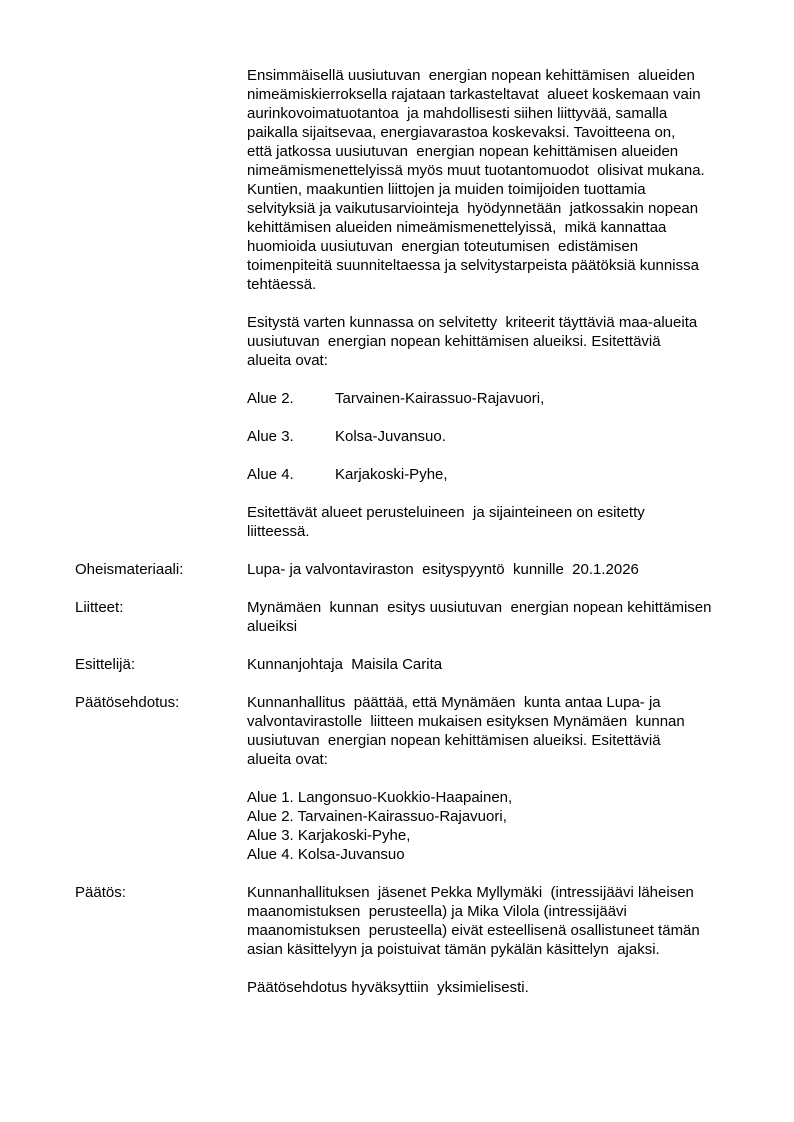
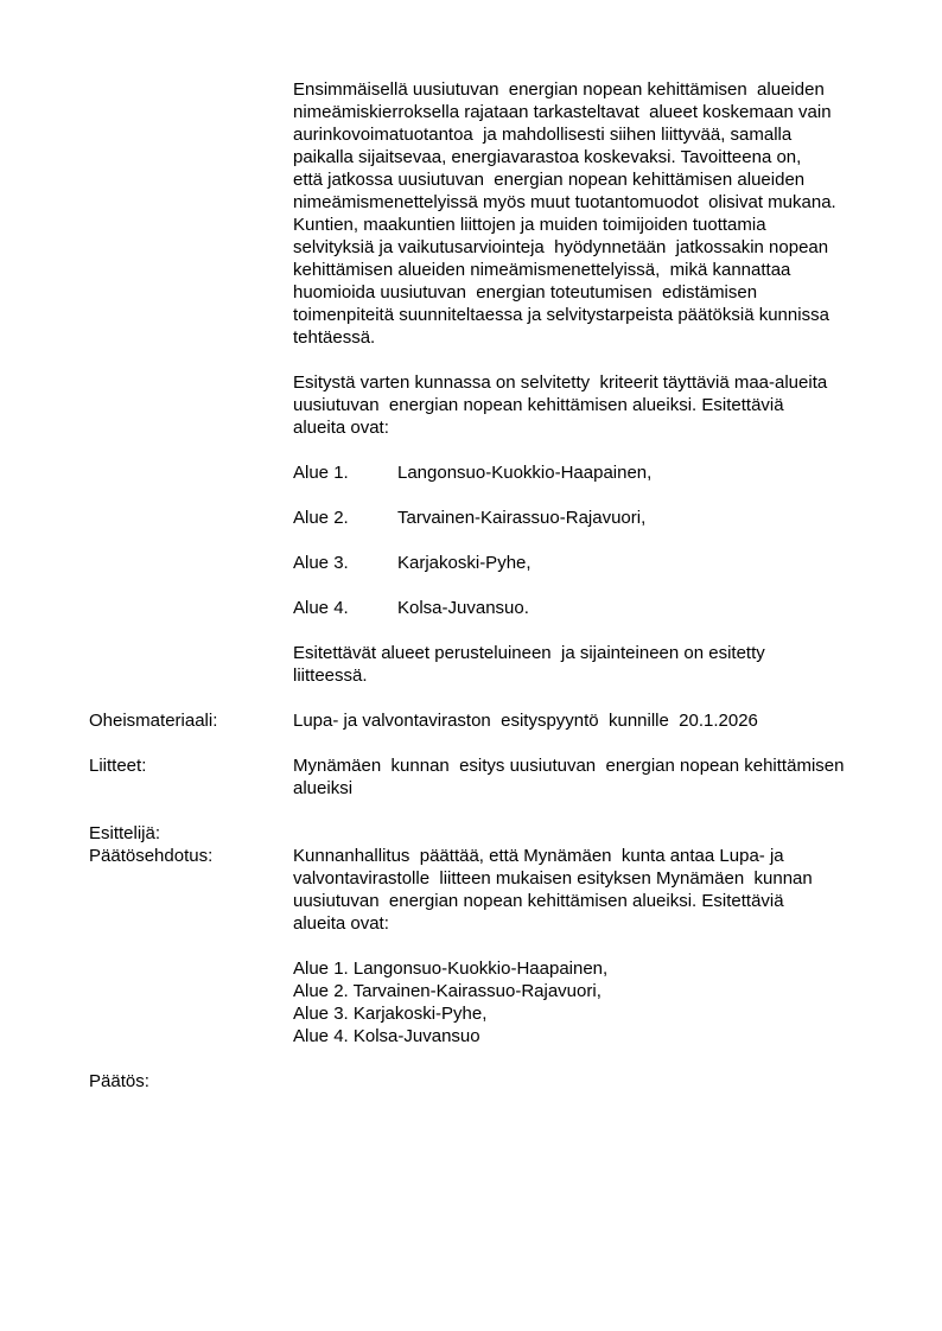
  Ensimmäisellä uusiutuvan energian nopean kehittämisen alueiden
  nimeämiskierroksella rajataan tarkasteltavat alueet koskemaan vain
  aurinkovoimatuotantoa ja mahdollisesti siihen liittyvää, samalla
  paikalla sijaitsevaa, energiavarastoa koskevaksi. Tavoitteena on,
  että jatkossa uusiutuvan energian nopean kehittämisen alueiden
  nimeämismenettelyissä myös muut tuotantomuodot olisivat mukana.
  Kuntien, maakuntien liittojen ja muiden toimijoiden tuottamia
  selvityksiä ja vaikutusarviointeja hyödynnetään jatkossakin nopean
  kehittämisen alueiden nimeämismenettelyissä, mikä kannattaa
  huomioida uusiutuvan energian toteutumisen edistämisen
  toimenpiteitä suunniteltaessa ja selvitystarpeista päätöksiä kunnissa
  tehtäessä.
  Esitystä varten kunnassa on selvitetty kriteerit täyttäviä maa-alueita
  uusiutuvan energian nopean kehittämisen alueiksi. Esitettäviä
  alueita ovat:
+ Alue 1.
+ Langonsuo-Kuokkio-Haapainen,
  Alue 2.
  Tarvainen-Kairassuo-Rajavuori,
  Alue 3.
- Kolsa-Juvansuo.
+ Karjakoski-Pyhe,
  Alue 4.
- Karjakoski-Pyhe,
+ Kolsa-Juvansuo.
  Esitettävät alueet perusteluineen ja sijainteineen on esitetty
  liitteessä.
  Oheismateriaali:
  Lupa- ja valvontaviraston esityspyyntö kunnille 20.1.2026
  Liitteet:
  Mynämäen kunnan esitys uusiutuvan energian nopean kehittämisen
  alueiksi
  Esittelijä:
- Kunnanjohtaja Maisila Carita
  Päätösehdotus:
  Kunnanhallitus päättää, että Mynämäen kunta antaa Lupa- ja
  valvontavirastolle liitteen mukaisen esityksen Mynämäen kunnan
  uusiutuvan energian nopean kehittämisen alueiksi. Esitettäviä
  alueita ovat:
  Alue 1. Langonsuo-Kuokkio-Haapainen,
  Alue 2. Tarvainen-Kairassuo-Rajavuori,
  Alue 3. Karjakoski-Pyhe,
  Alue 4. Kolsa-Juvansuo
  Päätös:
- Kunnanhallituksen jäsenet Pekka Myllymäki (intressijäävi läheisen
- maanomistuksen perusteella) ja Mika Vilola (intressijäävi
- maanomistuksen perusteella) eivät esteellisenä osallistuneet tämän
- asian käsittelyyn ja poistuivat tämän pykälän käsittelyn ajaksi.
- Päätösehdotus hyväksyttiin yksimielisesti.
